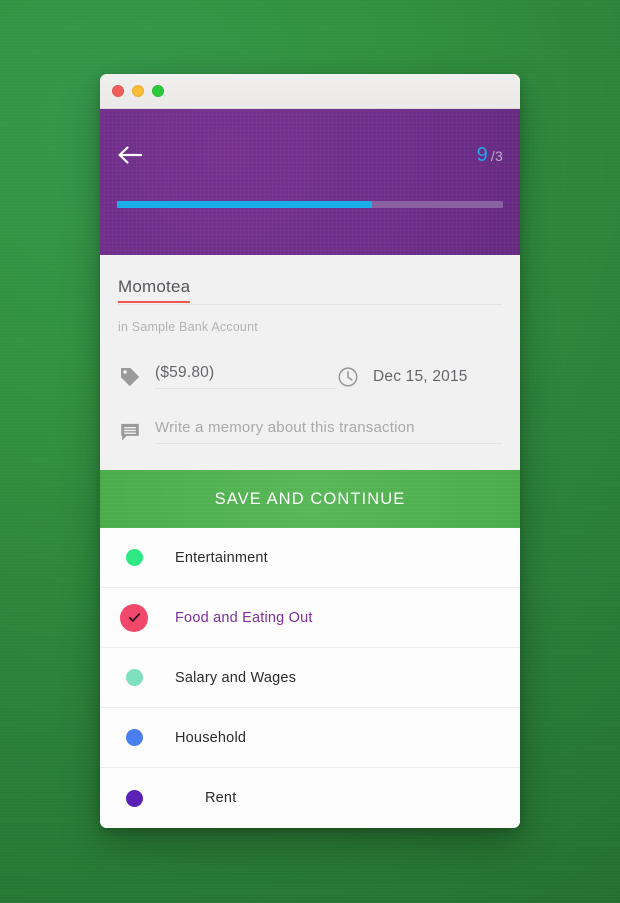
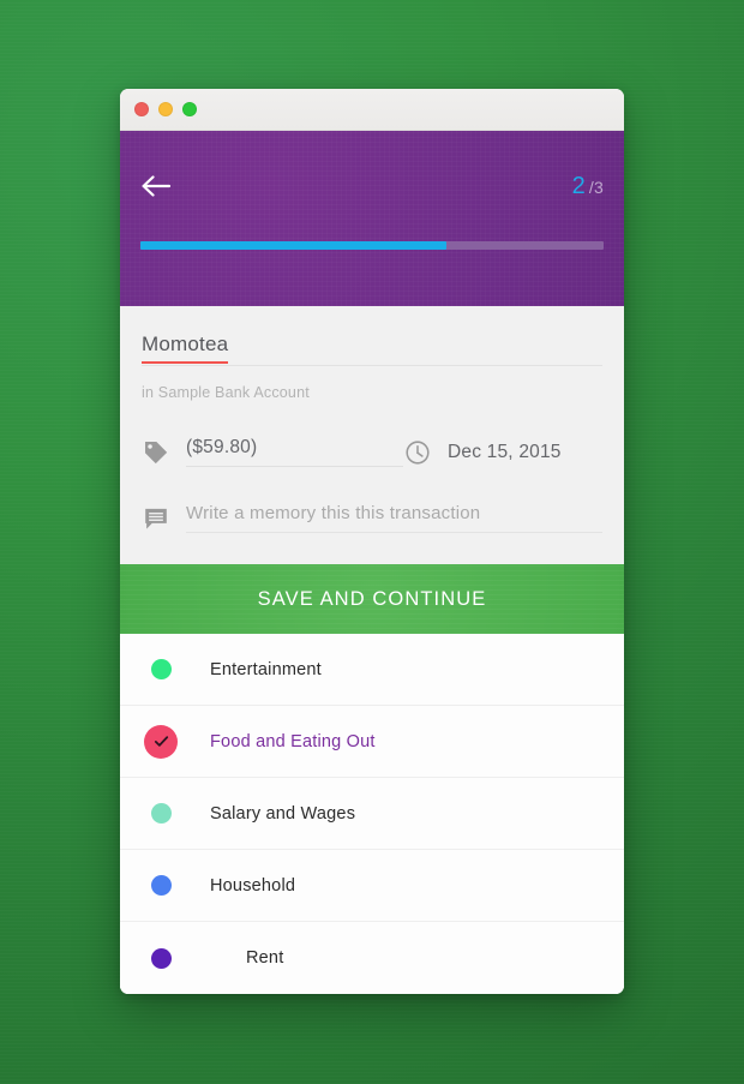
- 9
+ 2
  /3
  Momotea
  in Sample Bank Account
  ($59.80)
  Dec 15, 2015
- Write a memory about this transaction
+ Write a memory this this transaction
  SAVE AND CONTINUE
  Entertainment
  Food and Eating Out
  Salary and Wages
  Household
  Rent
